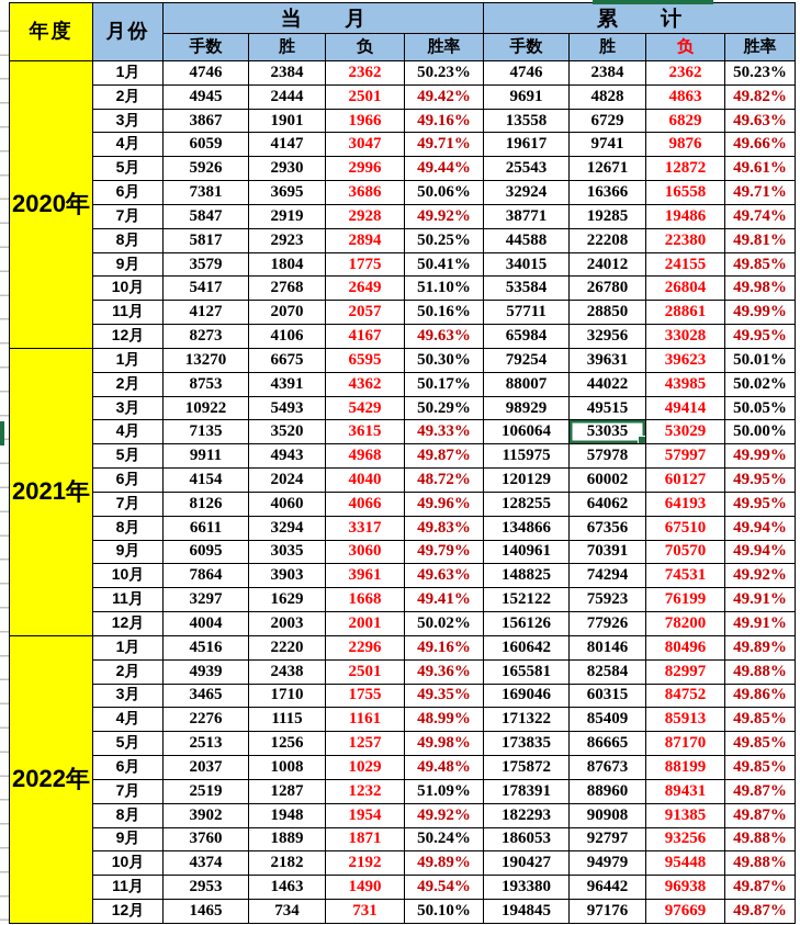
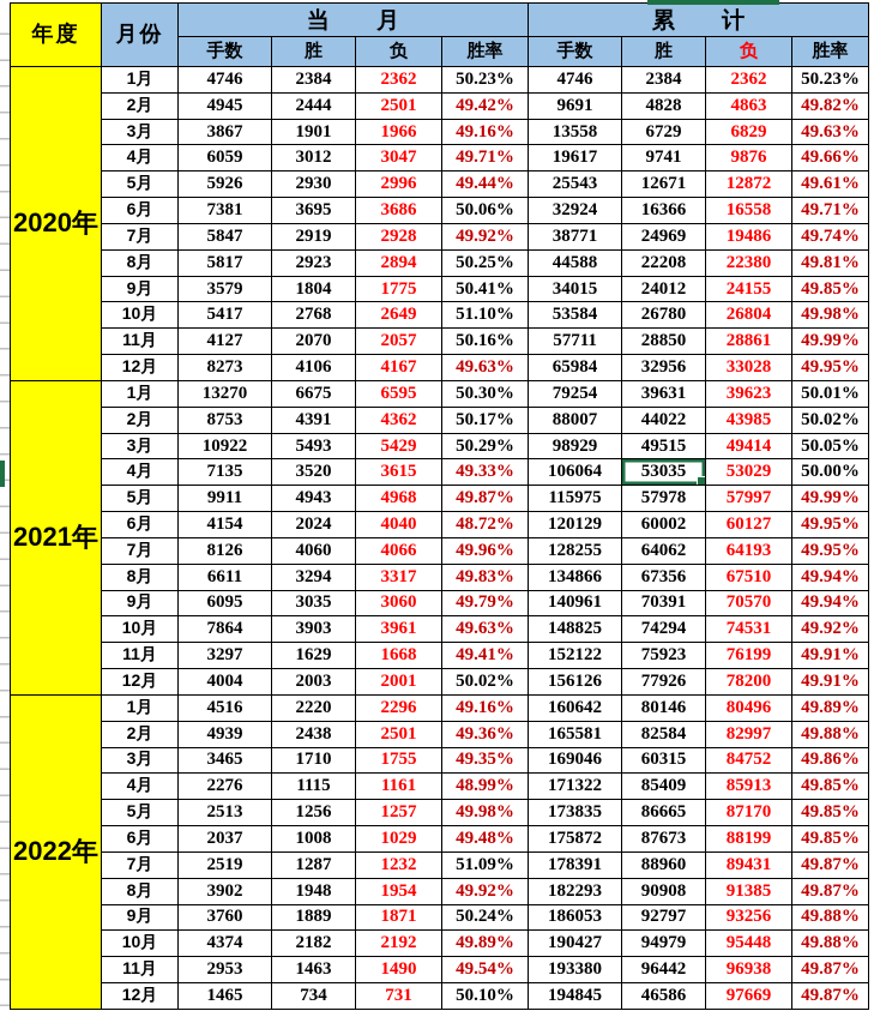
  年度	月份	当 月	累 计
  手数	胜	负	胜率	手数	胜	负	胜率
  2020年	1月	4746	2384	2362	50.23%	4746	2384	2362	50.23%
  2月	4945	2444	2501	49.42%	9691	4828	4863	49.82%
  3月	3867	1901	1966	49.16%	13558	6729	6829	49.63%
- 4月	6059	4147	3047	49.71%	19617	9741	9876	49.66%
+ 4月	6059	3012	3047	49.71%	19617	9741	9876	49.66%
  5月	5926	2930	2996	49.44%	25543	12671	12872	49.61%
  6月	7381	3695	3686	50.06%	32924	16366	16558	49.71%
- 7月	5847	2919	2928	49.92%	38771	19285	19486	49.74%
+ 7月	5847	2919	2928	49.92%	38771	24969	19486	49.74%
  8月	5817	2923	2894	50.25%	44588	22208	22380	49.81%
  9月	3579	1804	1775	50.41%	34015	24012	24155	49.85%
  10月	5417	2768	2649	51.10%	53584	26780	26804	49.98%
  11月	4127	2070	2057	50.16%	57711	28850	28861	49.99%
  12月	8273	4106	4167	49.63%	65984	32956	33028	49.95%
  2021年	1月	13270	6675	6595	50.30%	79254	39631	39623	50.01%
  2月	8753	4391	4362	50.17%	88007	44022	43985	50.02%
  3月	10922	5493	5429	50.29%	98929	49515	49414	50.05%
  4月	7135	3520	3615	49.33%	106064	53035	53029	50.00%
  5月	9911	4943	4968	49.87%	115975	57978	57997	49.99%
  6月	4154	2024	4040	48.72%	120129	60002	60127	49.95%
  7月	8126	4060	4066	49.96%	128255	64062	64193	49.95%
  8月	6611	3294	3317	49.83%	134866	67356	67510	49.94%
  9月	6095	3035	3060	49.79%	140961	70391	70570	49.94%
  10月	7864	3903	3961	49.63%	148825	74294	74531	49.92%
  11月	3297	1629	1668	49.41%	152122	75923	76199	49.91%
  12月	4004	2003	2001	50.02%	156126	77926	78200	49.91%
  2022年	1月	4516	2220	2296	49.16%	160642	80146	80496	49.89%
  2月	4939	2438	2501	49.36%	165581	82584	82997	49.88%
  3月	3465	1710	1755	49.35%	169046	60315	84752	49.86%
  4月	2276	1115	1161	48.99%	171322	85409	85913	49.85%
  5月	2513	1256	1257	49.98%	173835	86665	87170	49.85%
  6月	2037	1008	1029	49.48%	175872	87673	88199	49.85%
  7月	2519	1287	1232	51.09%	178391	88960	89431	49.87%
  8月	3902	1948	1954	49.92%	182293	90908	91385	49.87%
  9月	3760	1889	1871	50.24%	186053	92797	93256	49.88%
  10月	4374	2182	2192	49.89%	190427	94979	95448	49.88%
  11月	2953	1463	1490	49.54%	193380	96442	96938	49.87%
- 12月	1465	734	731	50.10%	194845	97176	97669	49.87%
+ 12月	1465	734	731	50.10%	194845	46586	97669	49.87%
